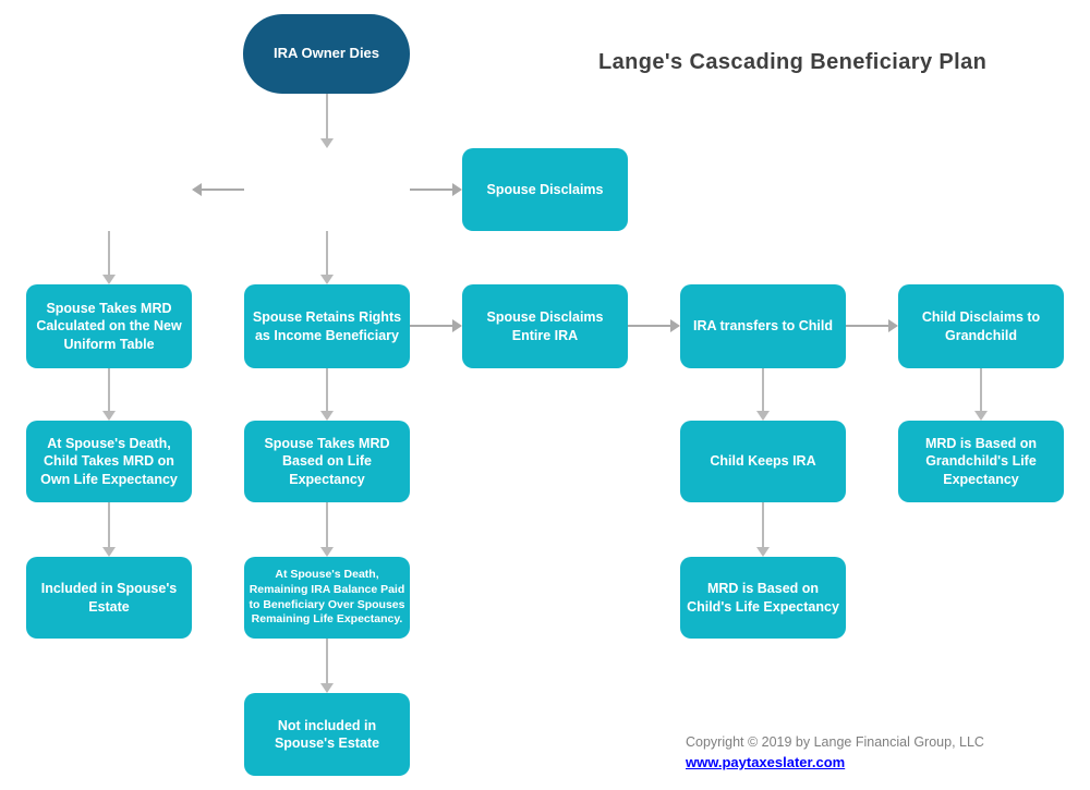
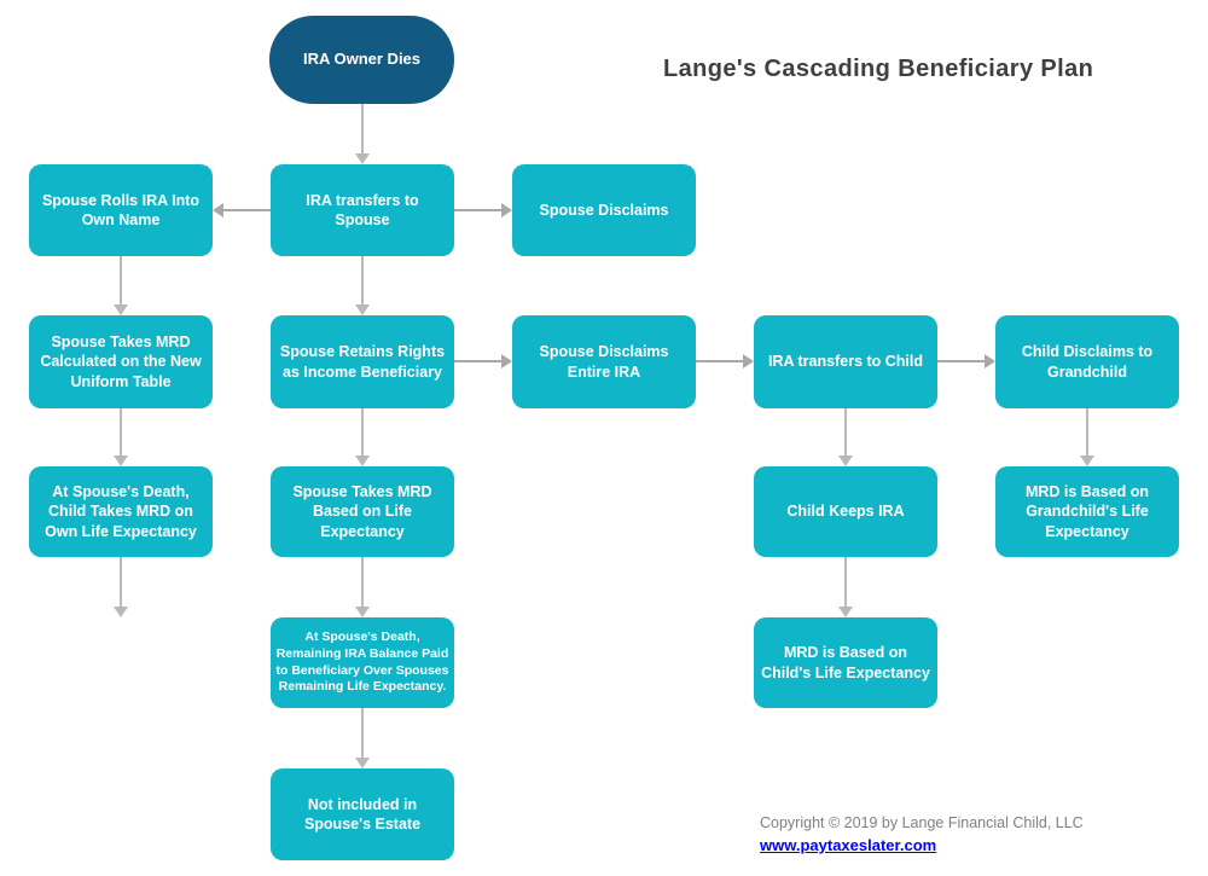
  Lange's Cascading Beneficiary Plan
  IRA Owner Dies
+ Spouse Rolls IRA Into
+ Own Name
+ IRA transfers to
+ Spouse
  Spouse Disclaims
  Spouse Takes MRD
  Calculated on the New
  Uniform Table
  Spouse Retains Rights
  as Income Beneficiary
  Spouse Disclaims
  Entire IRA
  IRA transfers to Child
  Child Disclaims to
  Grandchild
  At Spouse's Death,
  Child Takes MRD on
  Own Life Expectancy
  Spouse Takes MRD
  Based on Life
  Expectancy
  Child Keeps IRA
  MRD is Based on
  Grandchild's Life
  Expectancy
- Included in Spouse's
- Estate
  At Spouse's Death,
  Remaining IRA Balance Paid
  to Beneficiary Over Spouses
  Remaining Life Expectancy.
  MRD is Based on
  Child's Life Expectancy
  Not included in
  Spouse's Estate
- Copyright © 2019 by Lange Financial Group, LLC
+ Copyright © 2019 by Lange Financial Child, LLC
  www.paytaxeslater.com
